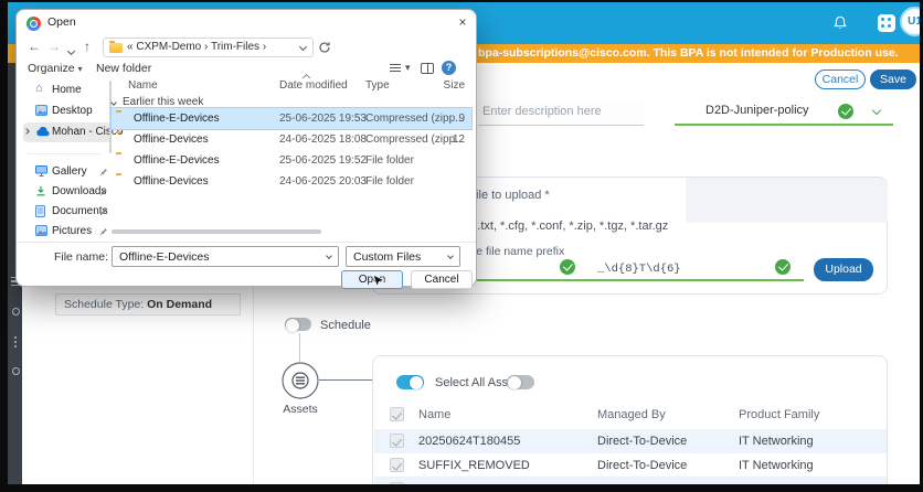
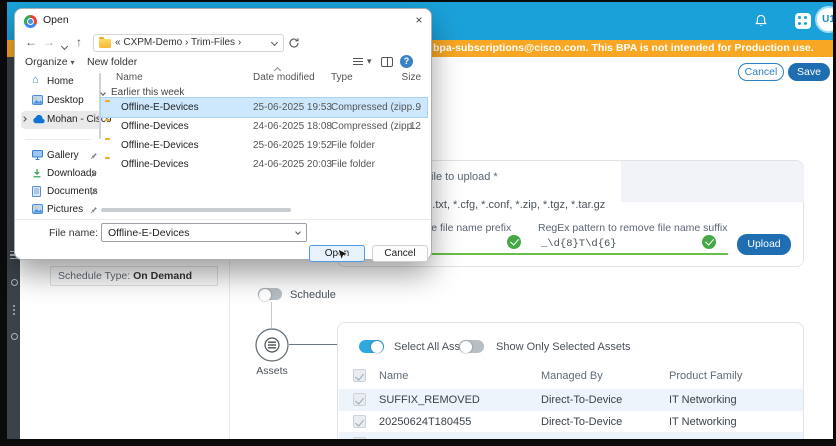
  U1
  bpa-subscriptions@cisco.com. This BPA is not intended for Production use.
  Schedule Type: On Demand
  Cancel
  Save
- Enter description here
- D2D-Juniper-policy
  ile to upload *
  .txt, *.cfg, *.conf, *.zip, *.tgz, *.tar.gz
  e file name prefix
+ RegEx pattern to remove file name suffix
  _\d{8}T\d{6}
  Upload
  Schedule
  Assets
  Select All Ass
+ Show Only Selected Assets
  Name
  Managed By
  Product Family
- 20250624T180455
+ SUFFIX_REMOVED
  Direct-To-Device
  IT Networking
- SUFFIX_REMOVED
+ 20250624T180455
  Direct-To-Device
  IT Networking
  Open
  ×
  ←
  →
  ↑
  « CXPM-Demo › Trim-Files ›
  Organize ▾
  New folder
  ▾
  ?
  ⌂
  Home
  Desktop
  Mohan - Cic
  Gallery
  Download
  Document
  Pictures
  Name
  Date modified
  Type
  Size
  Earlier this week
  Offline-E-Devices
  25-06-2025 19:53
  Compressed (zipp...
  9
  Offline-Devices
  24-06-2025 18:08
  Compressed (zipp...
  12
  Offline-E-Devices
  25-06-2025 19:52
  File folder
  Offline-Devices
  24-06-2025 20:03
  File folder
  File name:
  Offline-E-Devices
- Custom Files
  Cancel
